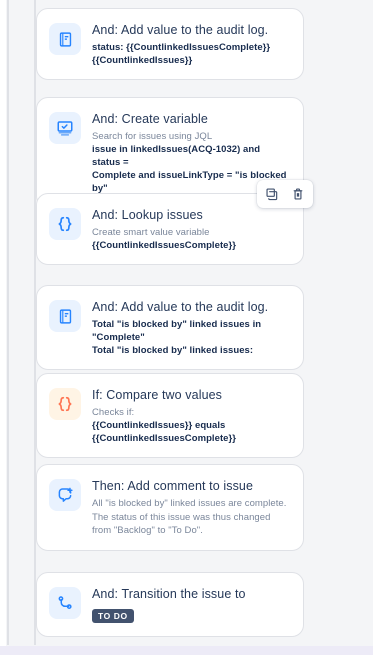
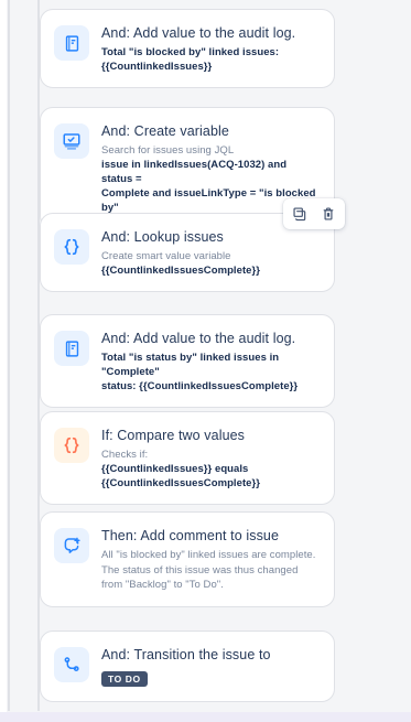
  And: Add value to the audit log.
- status: {{CountlinkedIssuesComplete}}
+ Total "is blocked by" linked issues:
  {{CountlinkedIssues}}
  And: Create variable
  Search for issues using JQL
  issue in linkedIssues(ACQ-1032) and status =
  Complete and issueLinkType = "is blocked by"
  And: Lookup issues
  Create smart value variable
  {{CountlinkedIssuesComplete}}
  And: Add value to the audit log.
- Total "is blocked by" linked issues in "Complete"
+ Total "is status by" linked issues in "Complete"
- Total "is blocked by" linked issues:
+ status: {{CountlinkedIssuesComplete}}
  If: Compare two values
  Checks if:
  {{CountlinkedIssues}} equals
  {{CountlinkedIssuesComplete}}
  Then: Add comment to issue
  All "is blocked by" linked issues are complete. The status of this issue was thus changed from "Backlog" to "To Do".
  And: Transition the issue to
  TO DO
